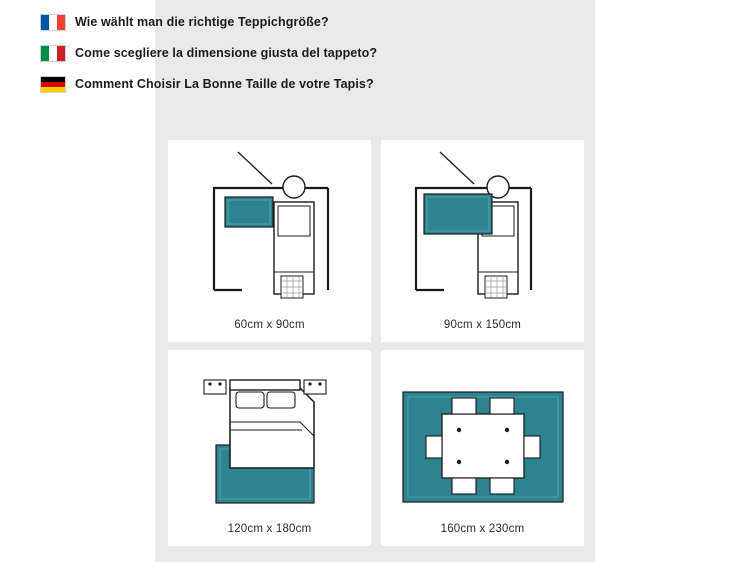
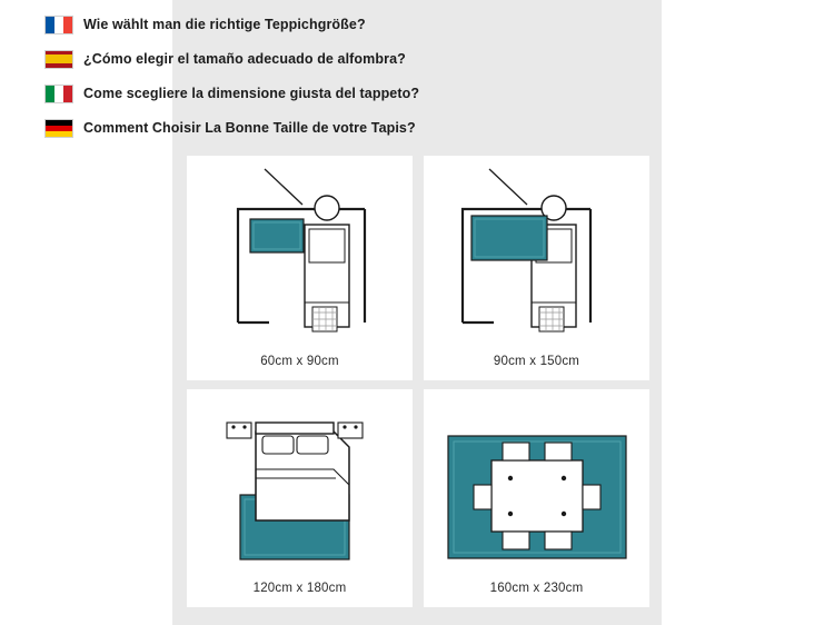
  Wie wählt man die richtige Teppichgröße?
+ ¿Cómo elegir el tamaño adecuado de alfombra?
  Come scegliere la dimensione giusta del tappeto?
  Comment Choisir La Bonne Taille de votre Tapis?
  60cm x 90cm
  90cm x 150cm
  120cm x 180cm
  160cm x 230cm
